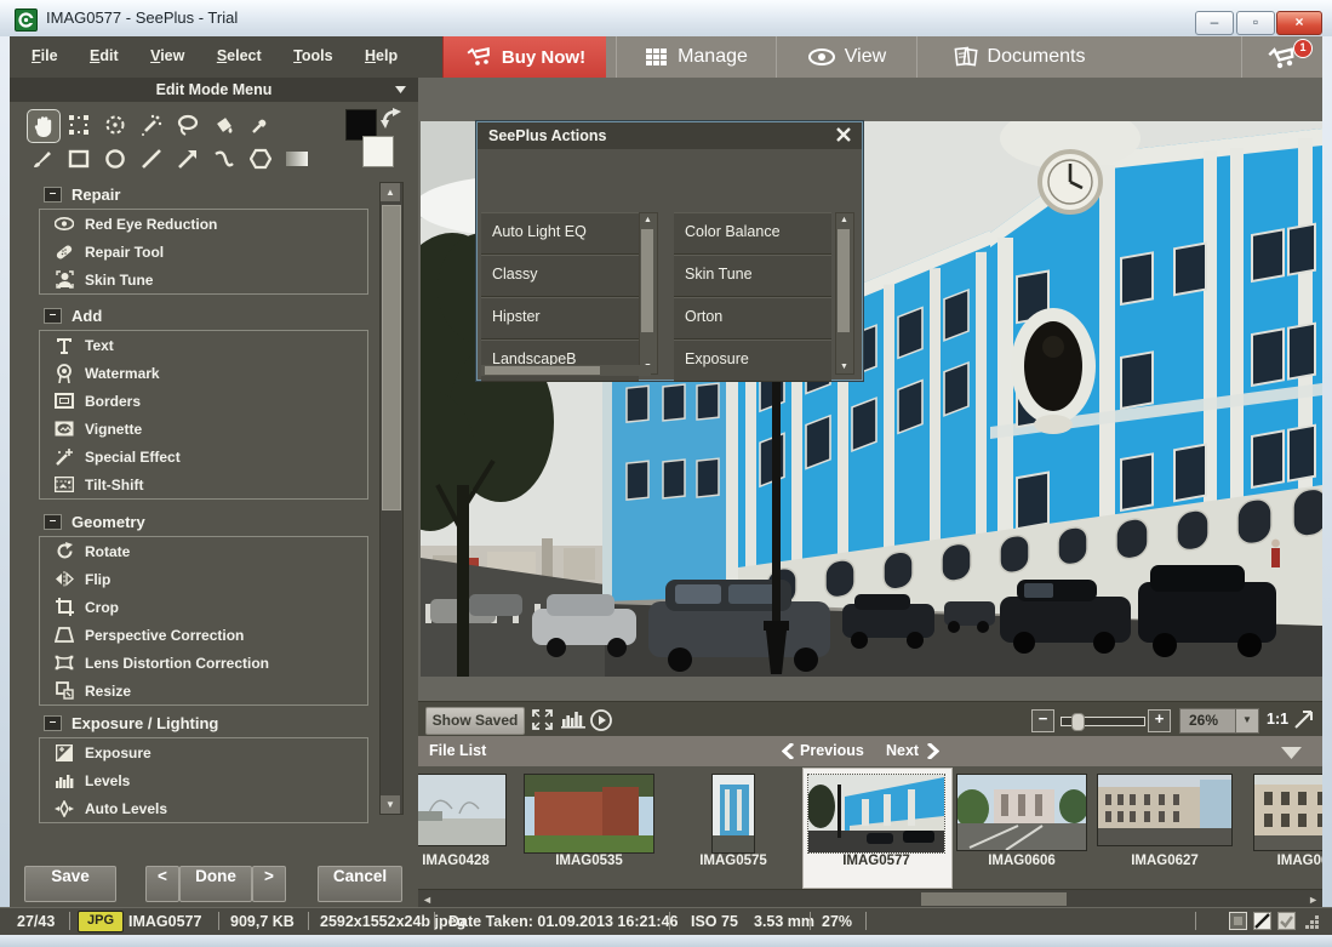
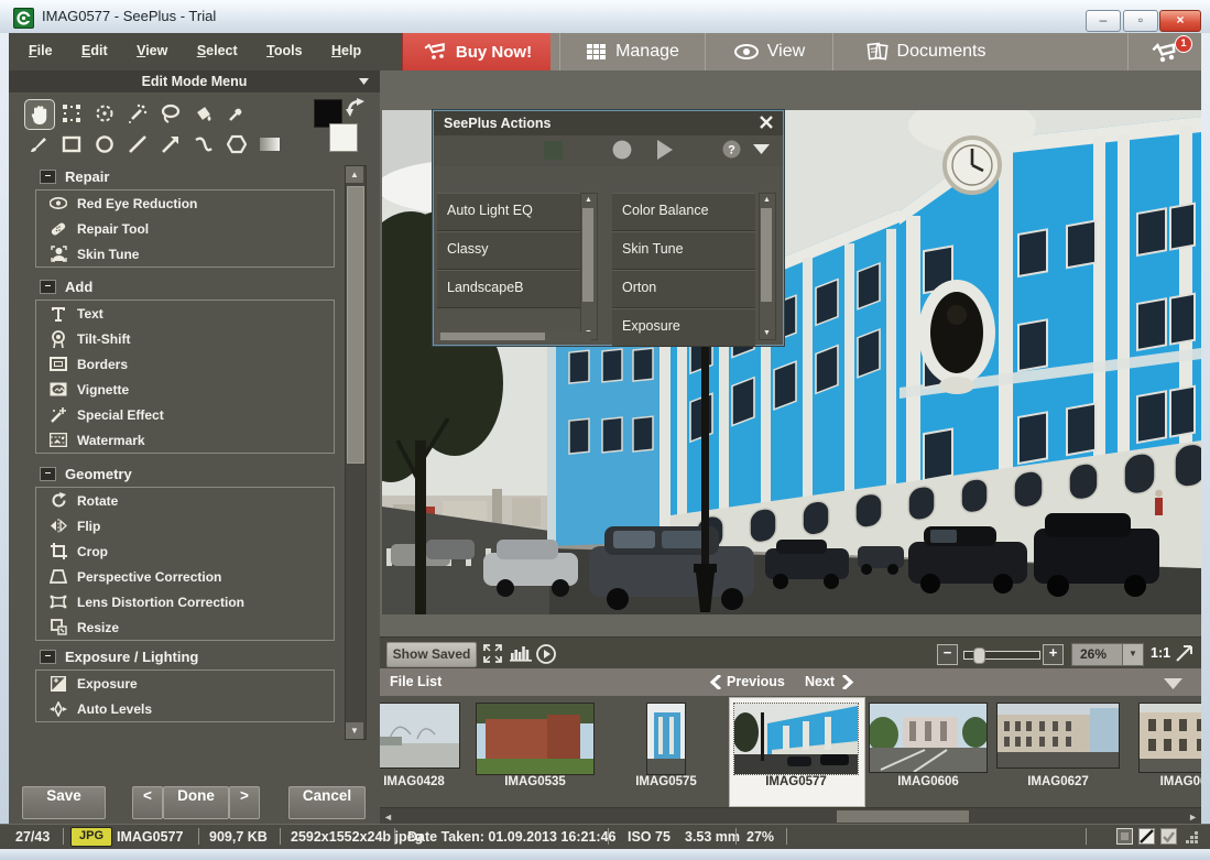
  IMAG0577 - SeePlus - Trial
  –
  ▫
  ×
  File Edit View Select Tools Help
  Buy Now!
  Manage
  View
  Documents
  1
  Edit Mode Menu
  –
  Repair
  Red Eye Reduction
  Repair Tool
  Skin Tune
  –
  Add
  Text
- Watermark
+ Tilt-Shift
  Borders
  Vignette
  Special Effect
- Tilt-Shift
+ Watermark
  –
  Geometry
  Rotate
  Flip
  Crop
  Perspective Correction
  Lens Distortion Correction
  Resize
  –
  Exposure / Lighting
  Exposure
- Levels
  Auto Levels
  ▲
  ▼
  Save
  <
  Done
  >
  Cancel
  SeePlus Actions
+ ?
  Auto Light EQ
  Classy
- Hipster
  LandscapeB
  Color Balance
  Skin Tune
  Orton
  Exposure
  Show Saved
  −
  +
  26%
  ▼
  1:1
  File List
  Previous
  Next
  IMAG0428
  IMAG0535
  IMAG0575
  IMAG0577
  IMAG0606
  IMAG0627
  IMAG0
  ◄
  ►
  27/43
  JPG
  IMAG0577
  909,7 KB
  2592x1552x24b jpeg
  Date Taken: 01.09.2013 16:21:46
  ISO 75
  3.53 mm
  27%
